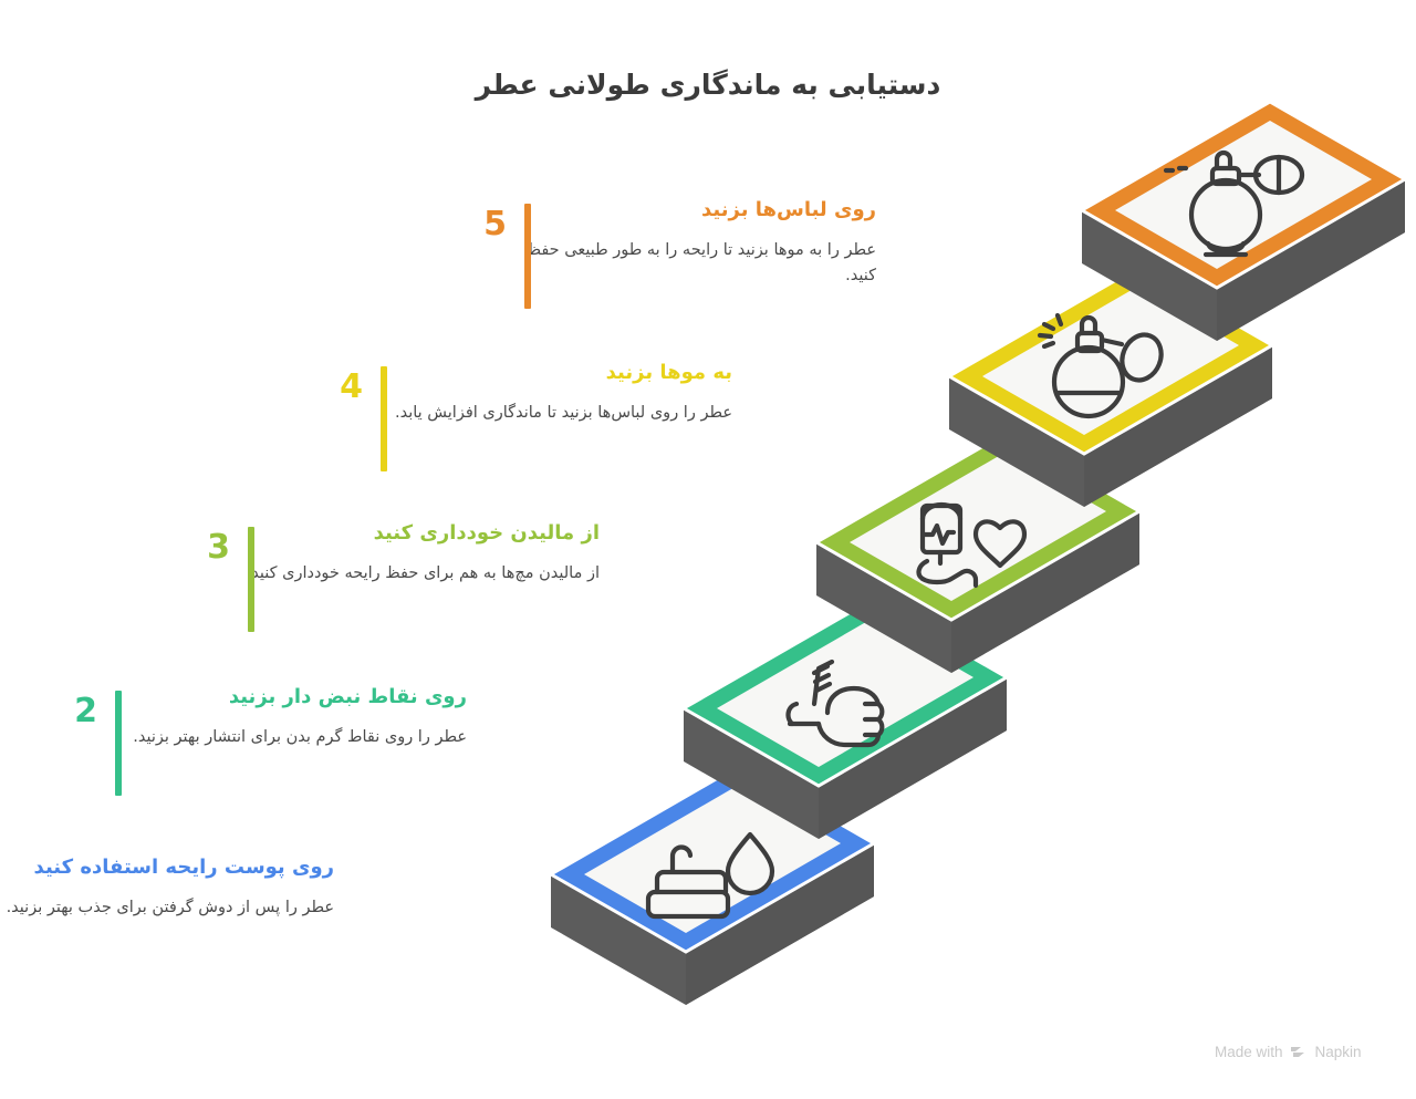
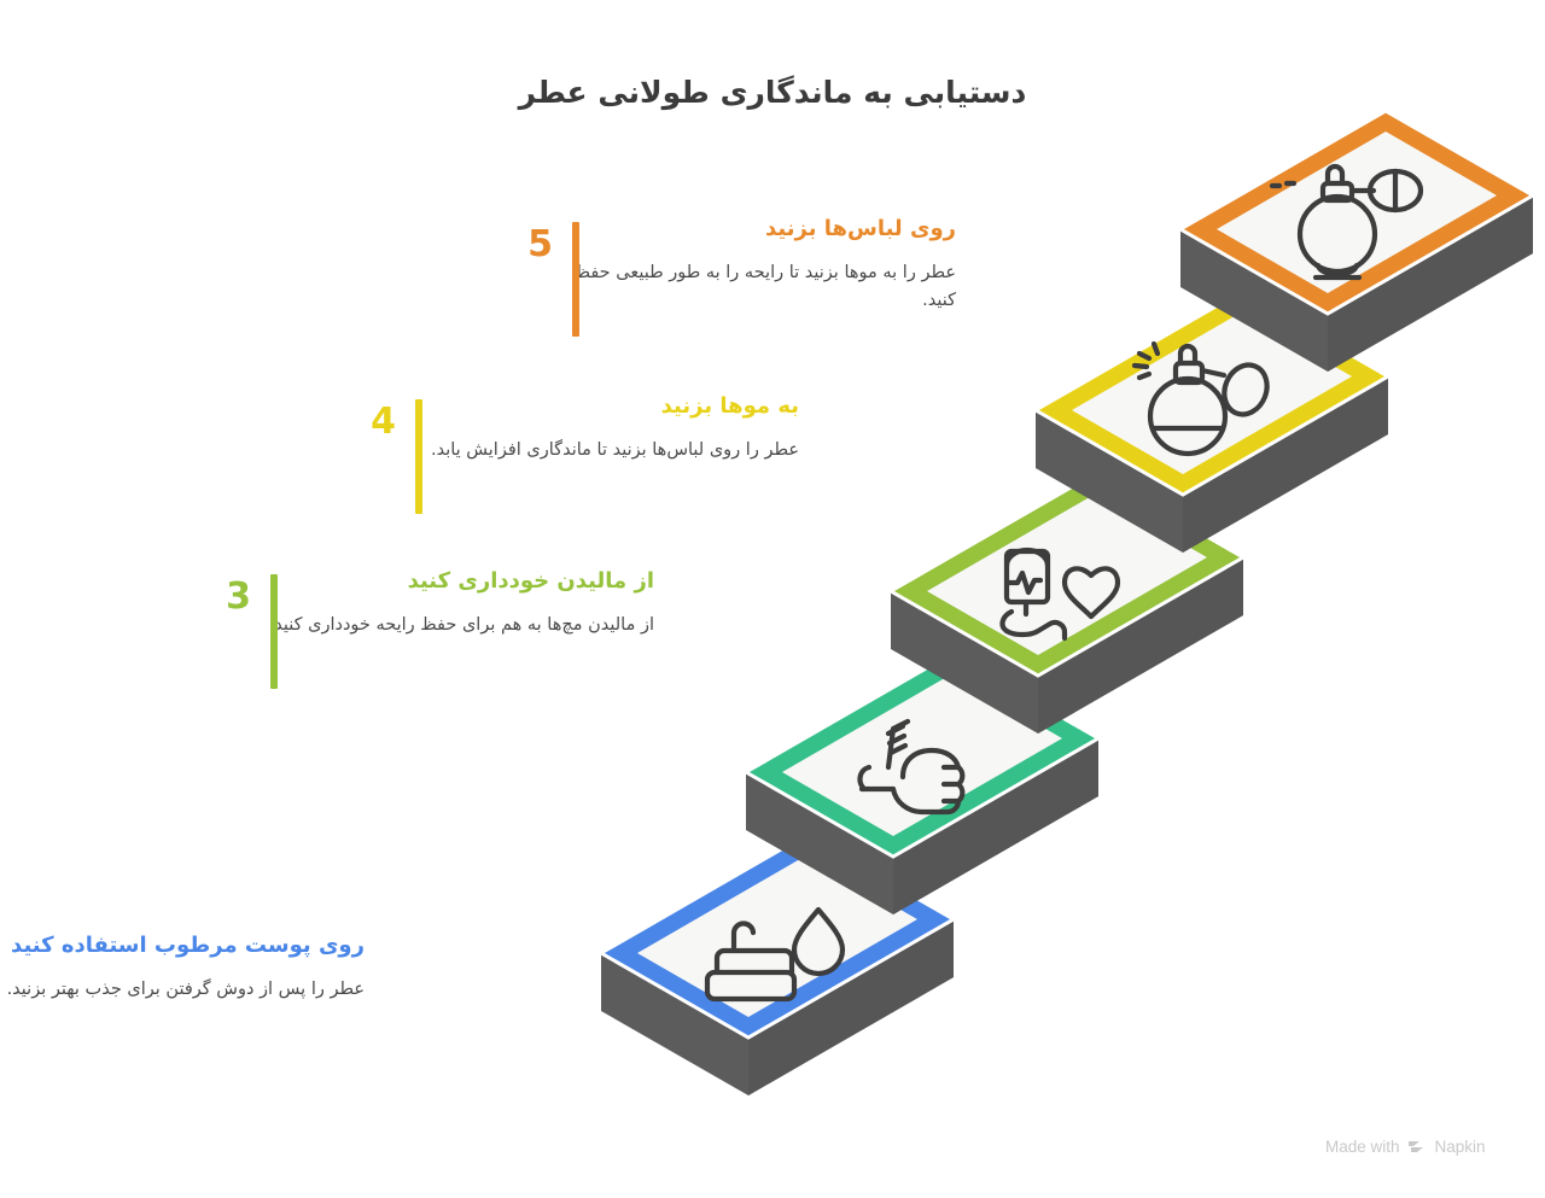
  دستیابی به ماندگاری طولانی عطر
  5
  روی لباس‌ها بزنید
  عطر را به موها بزنید تا رایحه را به طور طبیعی حفظ کنید.
  4
  به موها بزنید
  عطر را روی لباس‌ها بزنید تا ماندگاری افزایش یابد.
  3
  از مالیدن خودداری کنید
  از مالیدن مچ‌ها به هم برای حفظ رایحه خودداری کنید
- 2
- روی نقاط نبض دار بزنید
- عطر را روی نقاط گرم بدن برای انتشار بهتر بزنید.
- روی پوست رایحه استفاده کنید
+ روی پوست مرطوب استفاده کنید
  عطر را پس از دوش گرفتن برای جذب بهتر بزنید.
  Made with
  Napkin
